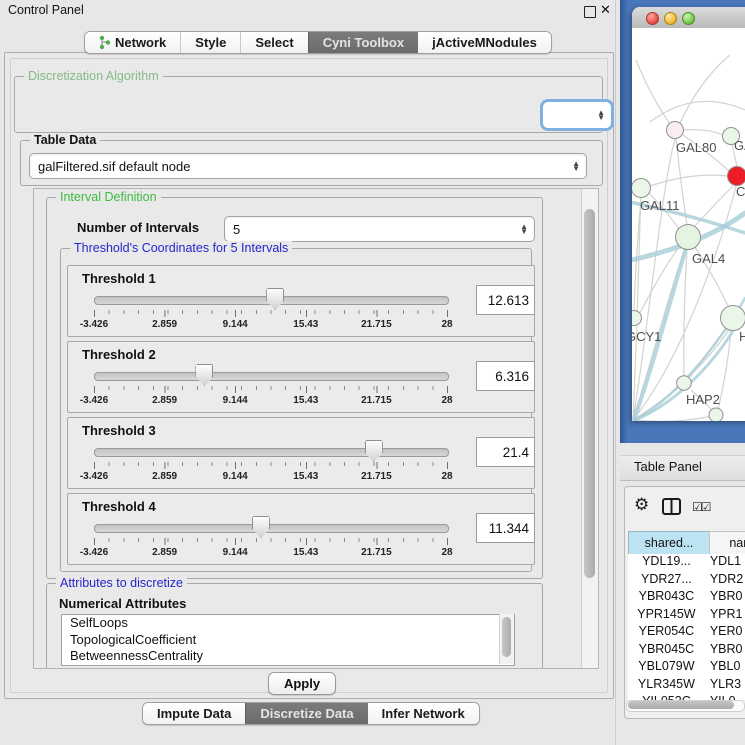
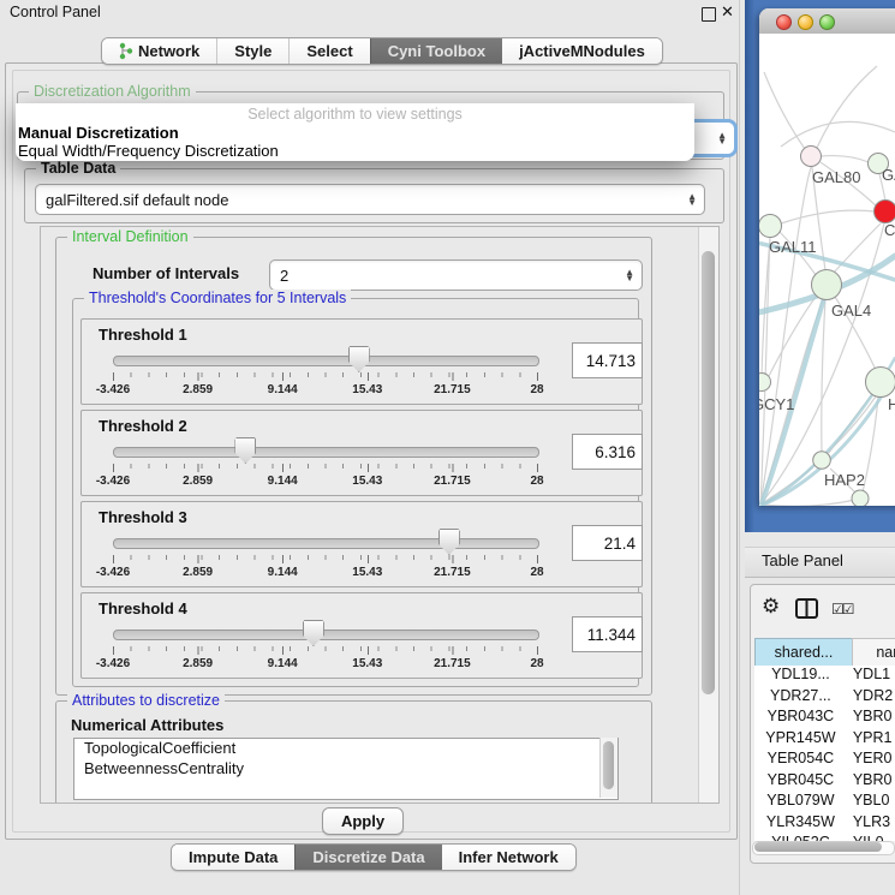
  Control Panel
  ✕
  Network
  Style
  Select
  Cyni Toolbox
  jActiveMNodules
  Discretization Algorithm
  ▲
  ▼
+ Select algorithm to view settings
+ Manual Discretization
+ Equal Width/Frequency Discretization
  Table Data
  galFiltered.sif default node
  ▲
  ▼
  Interval Definition
  Number of Intervals
- 5
+ 2
  ▲
  ▼
  Threshold's Coordinates for 5 Intervals
  Threshold 1
  -3.426
  2.859
  9.144
  15.43
  21.715
  28
- 12.613
+ 14.713
  Threshold 2
  -3.426
  2.859
  9.144
  15.43
  21.715
  28
  6.316
  Threshold 3
  -3.426
  2.859
  9.144
  15.43
  21.715
  28
  21.4
  Threshold 4
  -3.426
  2.859
  9.144
  15.43
  21.715
  28
  11.344
  Attributes to discretize
  Numerical Attributes
- SelfLoops
  TopologicalCoefficient
  BetweennessCentrality
  Apply
  Impute Data
  Discretize Data
  Infer Network
  GAL80
  C
  GAL11
  GAL4
  GCY1
  H
  HAP2
  Table Panel
  ⚙
  ☑☑
  shared...
  YDL19...
  YDL1
  YDR27...
  YDR2
  YBR043C
  YBR0
  YPR145W
  YPR1
  YER054C
  YER0
  YBR045C
  YBR0
  YBL079W
  YBL0
  YLR345W
  YLR3
